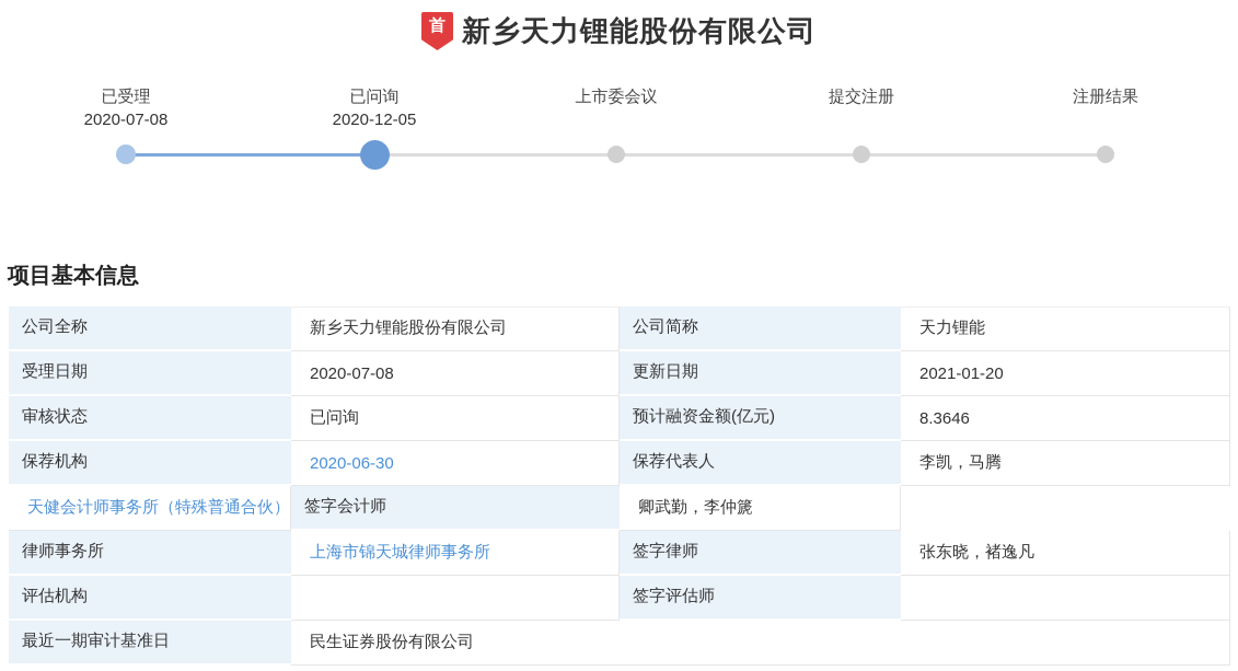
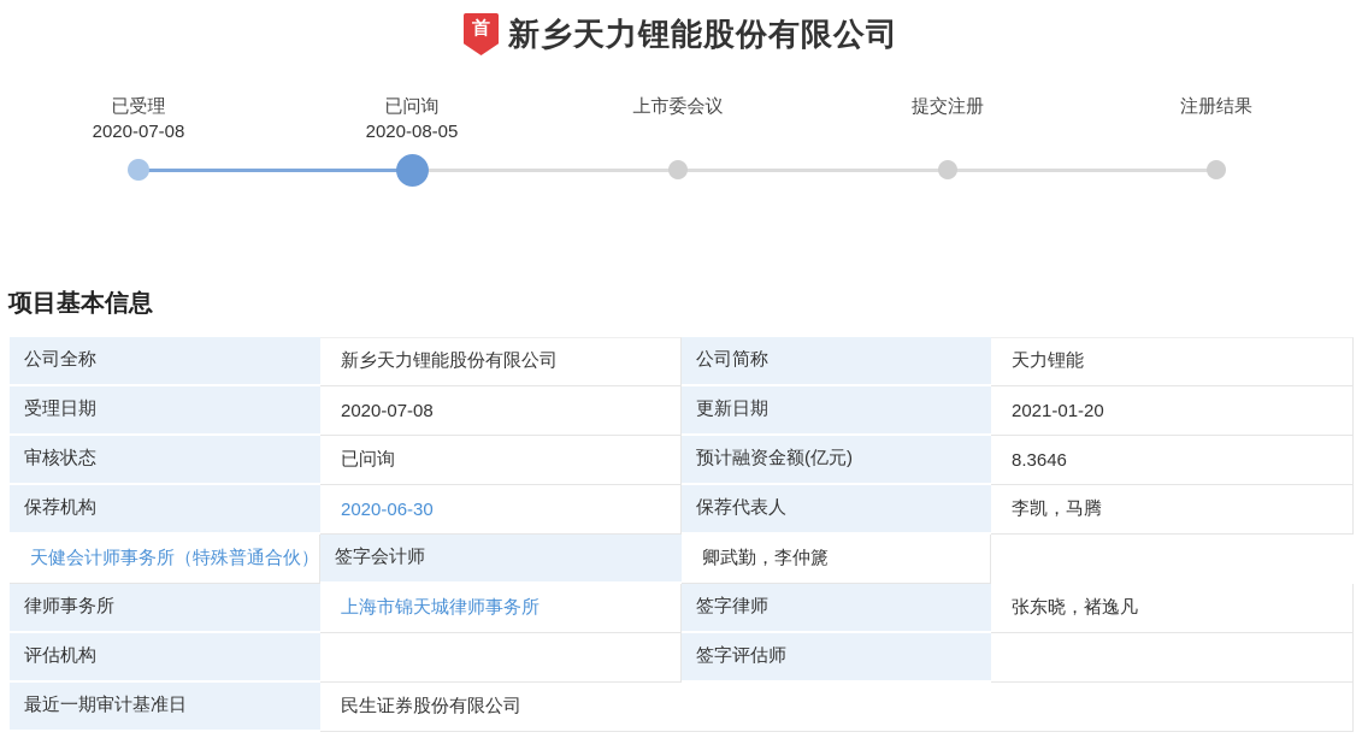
  首
  新乡天力锂能股份有限公司
  已受理
  2020-07-08
  已问询
- 2020-12-05
+ 2020-08-05
  上市委会议
  提交注册
  注册结果
  项目基本信息
  公司全称
  新乡天力锂能股份有限公司
  公司简称
  天力锂能
  受理日期
  2020-07-08
  更新日期
  2021-01-20
  审核状态
  已问询
  预计融资金额(亿元)
  8.3646
  保荐机构
  2020-06-30
  保荐代表人
  李凯，马腾
  天健会计师事务所（特殊普通合伙）
  签字会计师
  卿武勤，李仲篪
  律师事务所
  上海市锦天城律师事务所
  签字律师
  张东晓，褚逸凡
  评估机构
  签字评估师
  最近一期审计基准日
  民生证券股份有限公司
